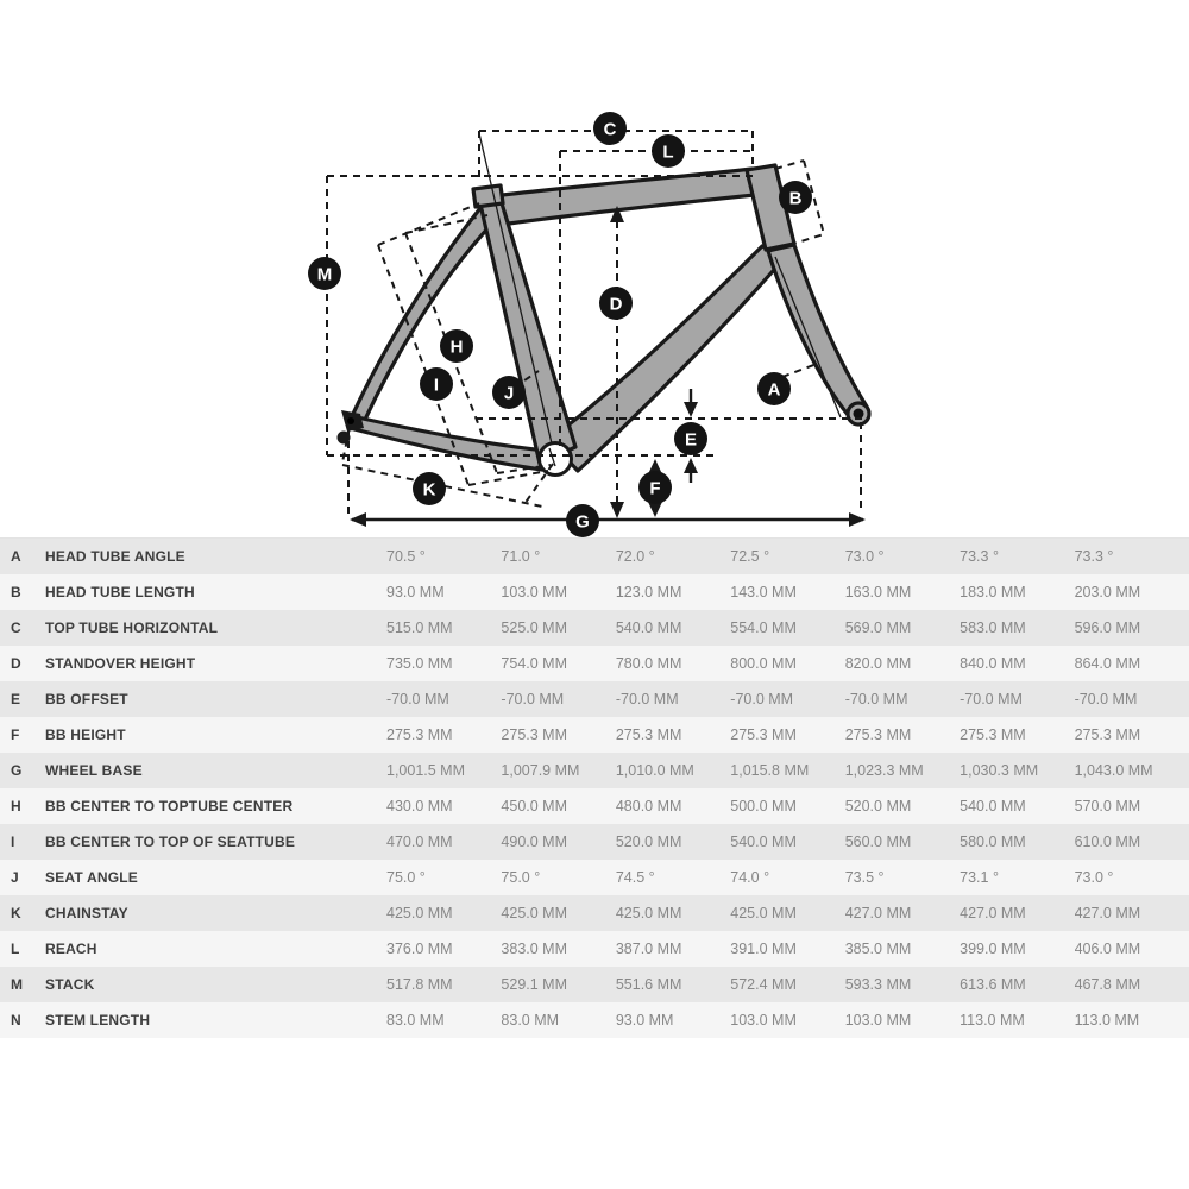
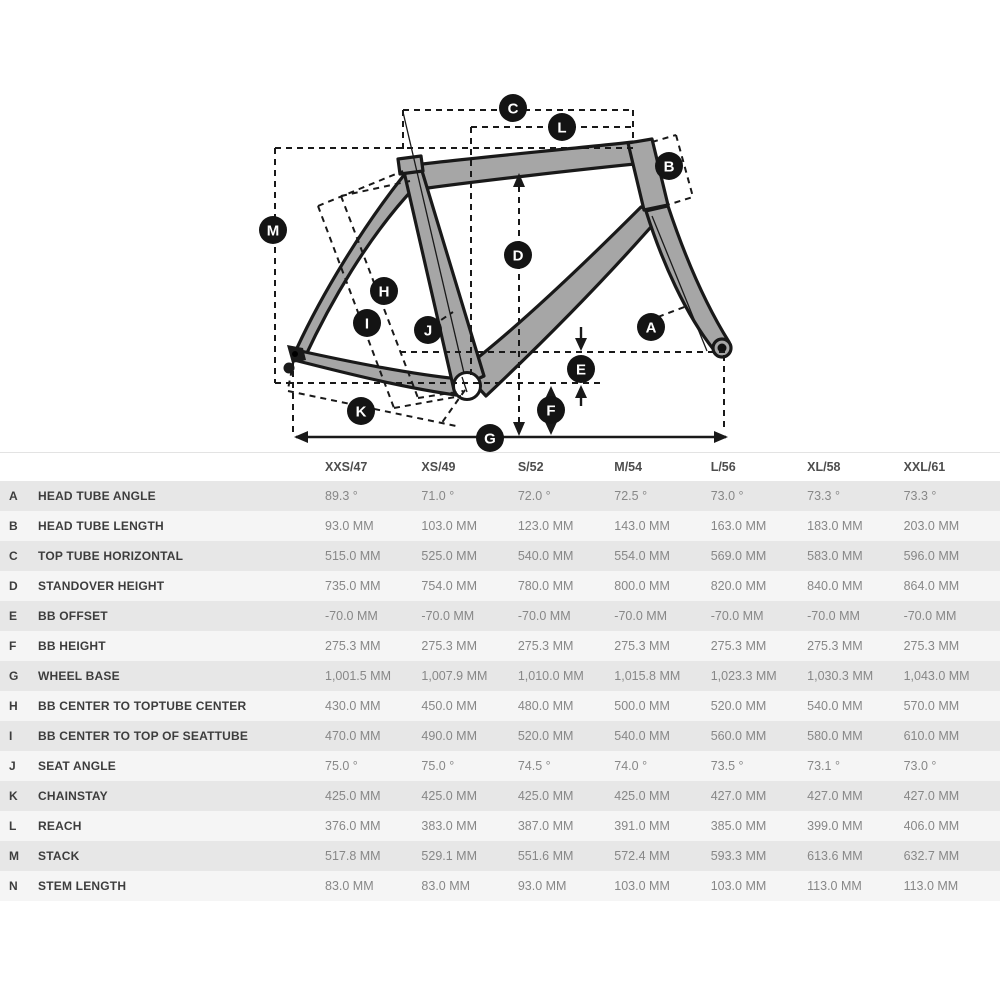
  A
  B
  C
  D
  E
  F
  G
  H
  I
  J
  K
  L
  M
+ XXS/47
+ XS/49
+ S/52
+ M/54
+ L/56
+ XL/58
+ XXL/61
  A
  HEAD TUBE ANGLE
- 70.5 °
+ 89.3 °
  71.0 °
  72.0 °
  72.5 °
  73.0 °
  73.3 °
  73.3 °
  B
  HEAD TUBE LENGTH
  93.0 MM
  103.0 MM
  123.0 MM
  143.0 MM
  163.0 MM
  183.0 MM
  203.0 MM
  C
  TOP TUBE HORIZONTAL
  515.0 MM
  525.0 MM
  540.0 MM
  554.0 MM
  569.0 MM
  583.0 MM
  596.0 MM
  D
  STANDOVER HEIGHT
  735.0 MM
  754.0 MM
  780.0 MM
  800.0 MM
  820.0 MM
  840.0 MM
  864.0 MM
  E
  BB OFFSET
  -70.0 MM
  -70.0 MM
  -70.0 MM
  -70.0 MM
  -70.0 MM
  -70.0 MM
  -70.0 MM
  F
  BB HEIGHT
  275.3 MM
  275.3 MM
  275.3 MM
  275.3 MM
  275.3 MM
  275.3 MM
  275.3 MM
  G
  WHEEL BASE
  1,001.5 MM
  1,007.9 MM
  1,010.0 MM
  1,015.8 MM
  1,023.3 MM
  1,030.3 MM
  1,043.0 MM
  H
  BB CENTER TO TOPTUBE CENTER
  430.0 MM
  450.0 MM
  480.0 MM
  500.0 MM
  520.0 MM
  540.0 MM
  570.0 MM
  I
  BB CENTER TO TOP OF SEATTUBE
  470.0 MM
  490.0 MM
  520.0 MM
  540.0 MM
  560.0 MM
  580.0 MM
  610.0 MM
  J
  SEAT ANGLE
  75.0 °
  75.0 °
  74.5 °
  74.0 °
  73.5 °
  73.1 °
  73.0 °
  K
  CHAINSTAY
  425.0 MM
  425.0 MM
  425.0 MM
  425.0 MM
  427.0 MM
  427.0 MM
  427.0 MM
  L
  REACH
  376.0 MM
  383.0 MM
  387.0 MM
  391.0 MM
  385.0 MM
  399.0 MM
  406.0 MM
  M
  STACK
  517.8 MM
  529.1 MM
  551.6 MM
  572.4 MM
  593.3 MM
  613.6 MM
- 467.8 MM
+ 632.7 MM
  N
  STEM LENGTH
  83.0 MM
  83.0 MM
  93.0 MM
  103.0 MM
  103.0 MM
  113.0 MM
  113.0 MM
